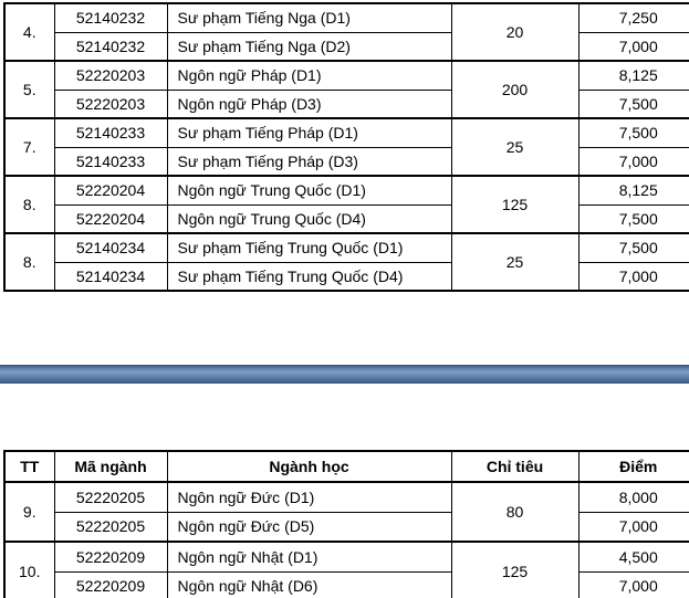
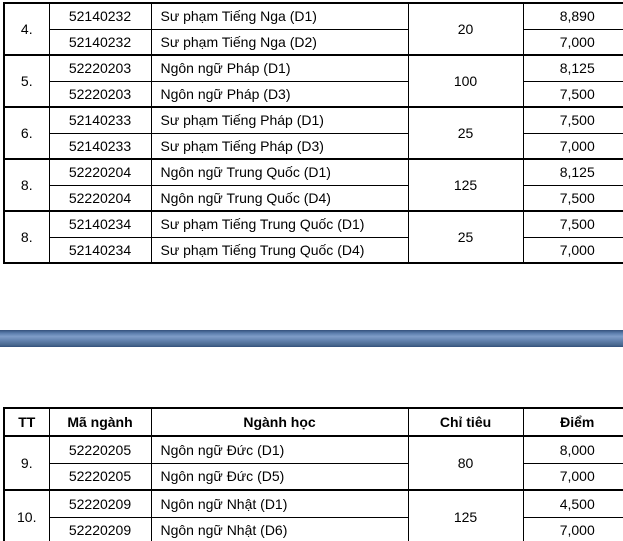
- 4.	52140232	Sư phạm Tiếng Nga (D1)	20	7,250
+ 4.	52140232	Sư phạm Tiếng Nga (D1)	20	8,890
  52140232	Sư phạm Tiếng Nga (D2)	7,000
- 5.	52220203	Ngôn ngữ Pháp (D1)	200	8,125
+ 5.	52220203	Ngôn ngữ Pháp (D1)	100	8,125
  52220203	Ngôn ngữ Pháp (D3)	7,500
- 7.	52140233	Sư phạm Tiếng Pháp (D1)	25	7,500
+ 6.	52140233	Sư phạm Tiếng Pháp (D1)	25	7,500
  52140233	Sư phạm Tiếng Pháp (D3)	7,000
  8.	52220204	Ngôn ngữ Trung Quốc (D1)	125	8,125
  52220204	Ngôn ngữ Trung Quốc (D4)	7,500
  8.	52140234	Sư phạm Tiếng Trung Quốc (D1)	25	7,500
  52140234	Sư phạm Tiếng Trung Quốc (D4)	7,000
  TT	Mã ngành	Ngành học	Chỉ tiêu	Điểm
  9.	52220205	Ngôn ngữ Đức (D1)	80	8,000
  52220205	Ngôn ngữ Đức (D5)	7,000
  10.	52220209	Ngôn ngữ Nhật (D1)	125	4,500
  52220209	Ngôn ngữ Nhật (D6)	7,000
